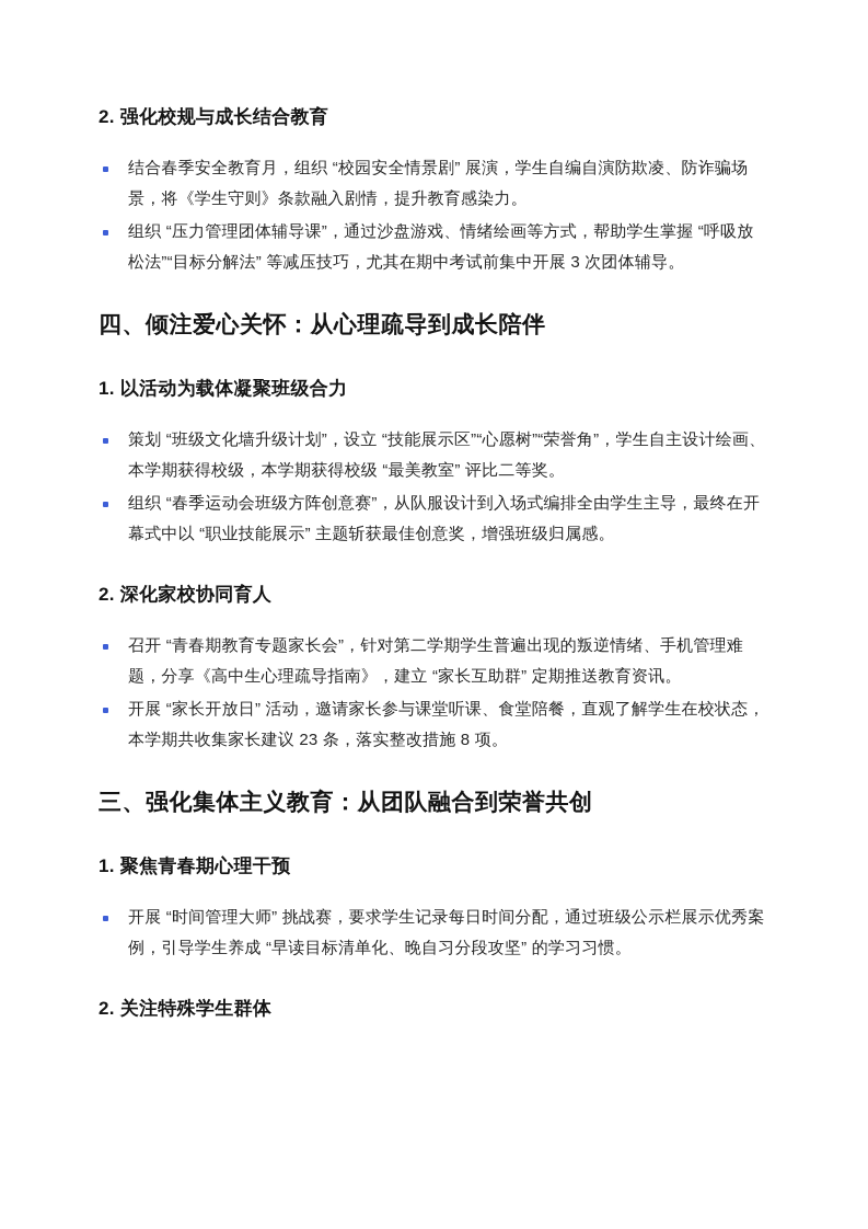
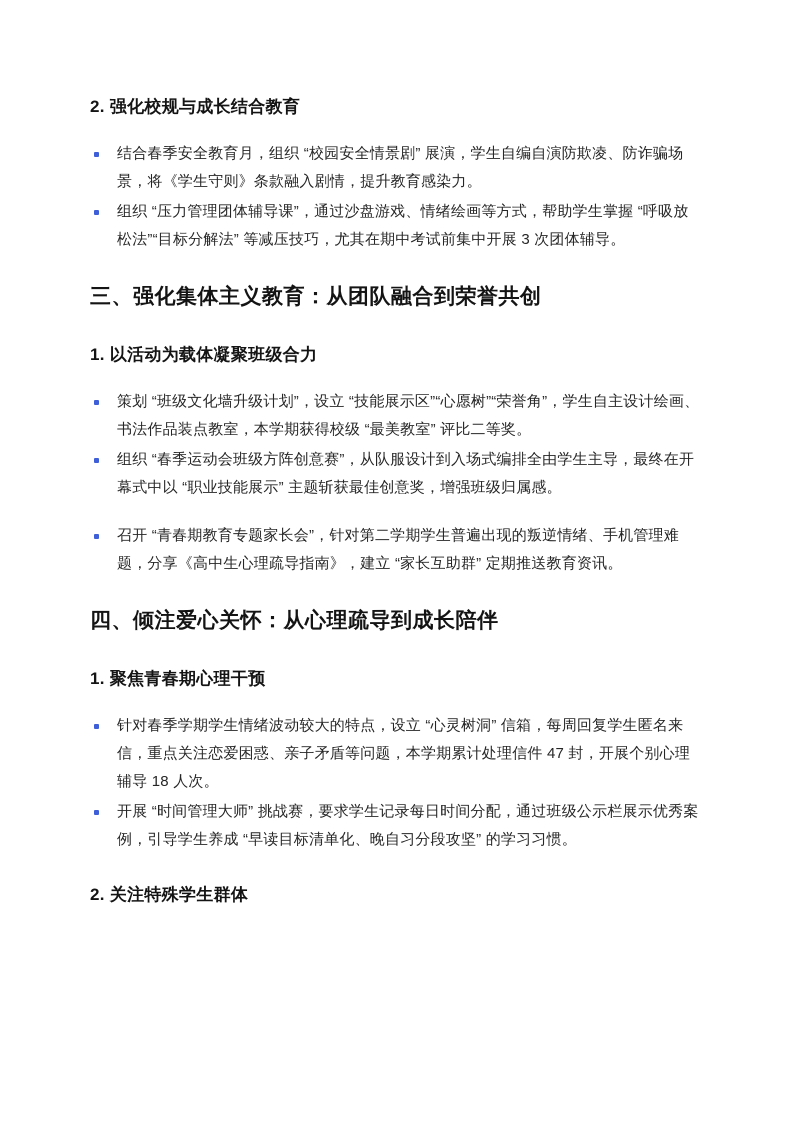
  2. 强化校规与成长结合教育
  结合春季安全教育月，组织 “校园安全情景剧” 展演，学生自编自演防欺凌、防诈骗场景，将《学生守则》条款融入剧情，提升教育感染力。
  组织 “压力管理团体辅导课”，通过沙盘游戏、情绪绘画等方式，帮助学生掌握 “呼吸放松法”“目标分解法” 等减压技巧，尤其在期中考试前集中开展 3 次团体辅导。
- 四、倾注爱心关怀：从心理疏导到成长陪伴
+ 三、强化集体主义教育：从团队融合到荣誉共创
  1. 以活动为载体凝聚班级合力
- 策划 “班级文化墙升级计划”，设立 “技能展示区”“心愿树”“荣誉角”，学生自主设计绘画、本学期获得校级，本学期获得校级 “最美教室” 评比二等奖。
+ 策划 “班级文化墙升级计划”，设立 “技能展示区”“心愿树”“荣誉角”，学生自主设计绘画、书法作品装点教室，本学期获得校级 “最美教室” 评比二等奖。
  组织 “春季运动会班级方阵创意赛”，从队服设计到入场式编排全由学生主导，最终在开幕式中以 “职业技能展示” 主题斩获最佳创意奖，增强班级归属感。
- 2. 深化家校协同育人
  召开 “青春期教育专题家长会”，针对第二学期学生普遍出现的叛逆情绪、手机管理难题，分享《高中生心理疏导指南》，建立 “家长互助群” 定期推送教育资讯。
- 开展 “家长开放日” 活动，邀请家长参与课堂听课、食堂陪餐，直观了解学生在校状态，本学期共收集家长建议 23 条，落实整改措施 8 项。
- 三、强化集体主义教育：从团队融合到荣誉共创
+ 四、倾注爱心关怀：从心理疏导到成长陪伴
  1. 聚焦青春期心理干预
+ 针对春季学期学生情绪波动较大的特点，设立 “心灵树洞” 信箱，每周回复学生匿名来信，重点关注恋爱困惑、亲子矛盾等问题，本学期累计处理信件 47 封，开展个别心理辅导 18 人次。
  开展 “时间管理大师” 挑战赛，要求学生记录每日时间分配，通过班级公示栏展示优秀案例，引导学生养成 “早读目标清单化、晚自习分段攻坚” 的学习习惯。
  2. 关注特殊学生群体
